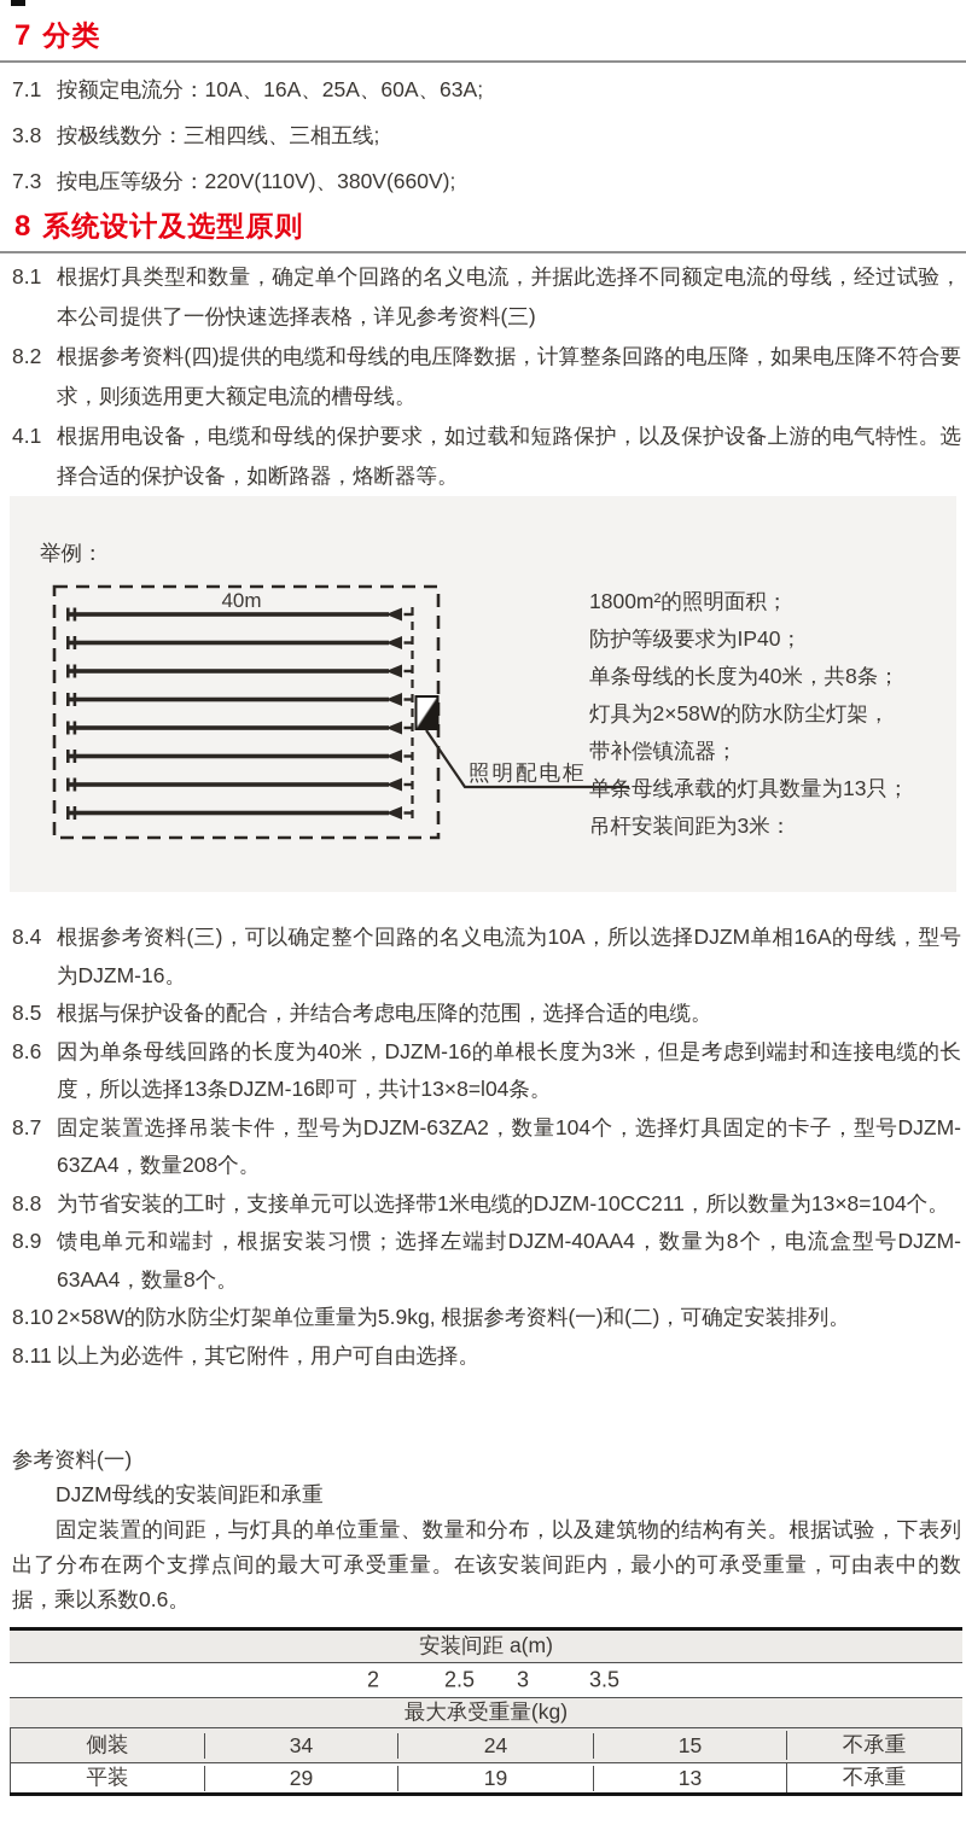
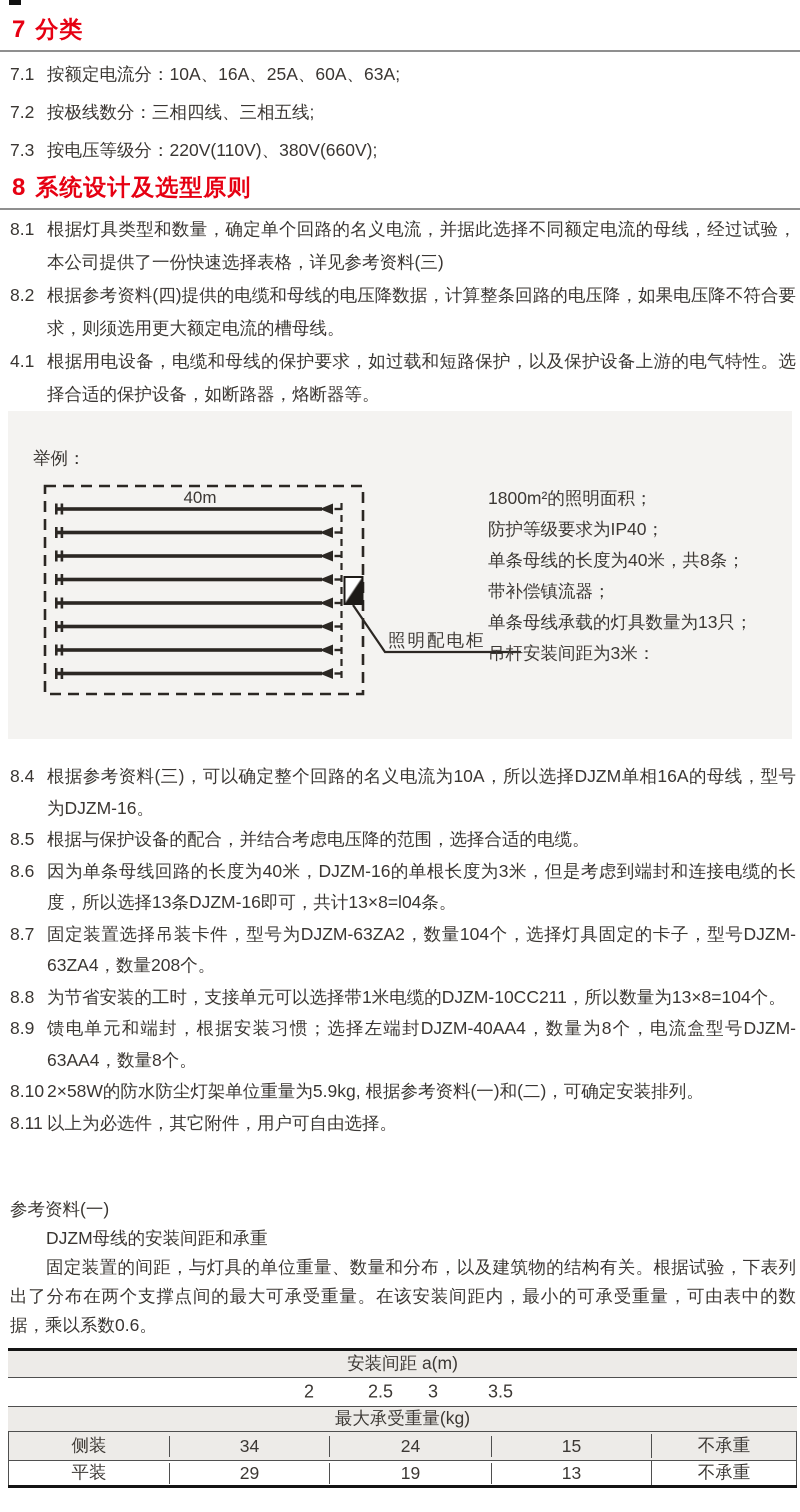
  7 分类
  7.1
  按额定电流分：10A、16A、25A、60A、63A;
- 3.8
+ 7.2
  按极线数分：三相四线、三相五线;
  7.3
  按电压等级分：220V(110V)、380V(660V);
  8 系统设计及选型原则
  8.1
  根据灯具类型和数量，确定单个回路的名义电流，并据此选择不同额定电流的母线，经过试验，本公司提供了一份快速选择表格，详见参考资料(三)
  8.2
  根据参考资料(四)提供的电缆和母线的电压降数据，计算整条回路的电压降，如果电压降不符合要求，则须选用更大额定电流的槽母线。
  4.1
  根据用电设备，电缆和母线的保护要求，如过载和短路保护，以及保护设备上游的电气特性。选择合适的保护设备，如断路器，烙断器等。
  举例：
  40m
  照明配电柜
  1800m²的照明面积；
  防护等级要求为IP40；
  单条母线的长度为40米，共8条；
- 灯具为2×58W的防水防尘灯架，
  带补偿镇流器；
  单条母线承载的灯具数量为13只；
  吊杆安装间距为3米：
  8.4
  根据参考资料(三)，可以确定整个回路的名义电流为10A，所以选择DJZM单相16A的母线，型号为DJZM-16。
  8.5
  根据与保护设备的配合，并结合考虑电压降的范围，选择合适的电缆。
  8.6
  因为单条母线回路的长度为40米，DJZM-16的单根长度为3米，但是考虑到端封和连接电缆的长度，所以选择13条DJZM-16即可，共计13×8=l04条。
  8.7
  固定装置选择吊装卡件，型号为DJZM-63ZA2，数量104个，选择灯具固定的卡子，型号DJZM-63ZA4，数量208个。
  8.8
  为节省安装的工时，支接单元可以选择带1米电缆的DJZM-10CC211，所以数量为13×8=104个。
  8.9
  馈电单元和端封，根据安装习惯；选择左端封DJZM-40AA4，数量为8个，电流盒型号DJZM-63AA4，数量8个。
  8.10
  2×58W的防水防尘灯架单位重量为5.9kg, 根据参考资料(一)和(二)，可确定安装排列。
  8.11
  以上为必选件，其它附件，用户可自由选择。
  参考资料(一)
  DJZM母线的安装间距和承重
  固定装置的间距，与灯具的单位重量、数量和分布，以及建筑物的结构有关。根据试验，下表列出了分布在两个支撑点间的最大可承受重量。在该安装间距内，最小的可承受重量，可由表中的数据，乘以系数0.6。
  安装间距 a(m)
  2
  2.5
  3
  3.5
  最大承受重量(kg)
  侧装
  34
  24
  15
  不承重
  平装
  29
  19
  13
  不承重
